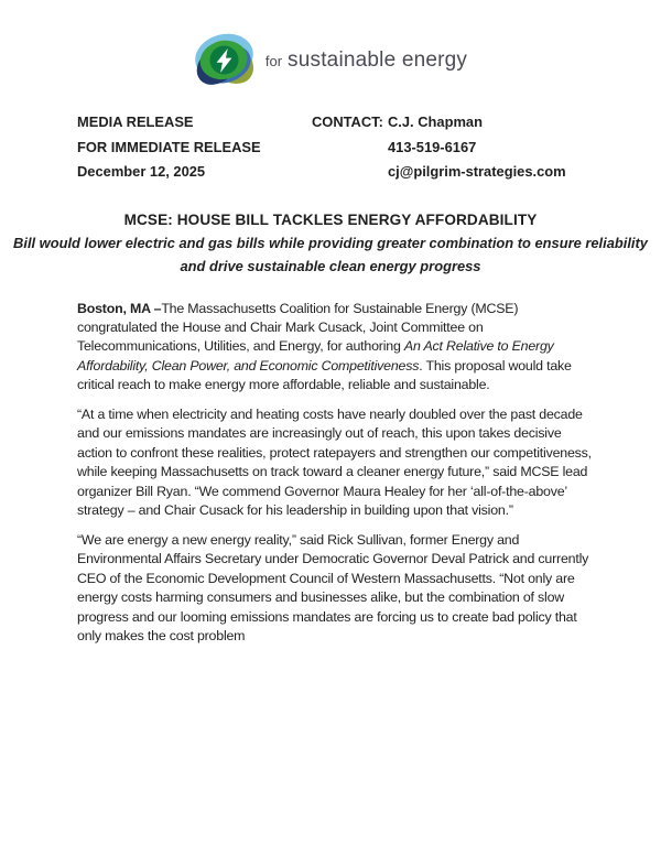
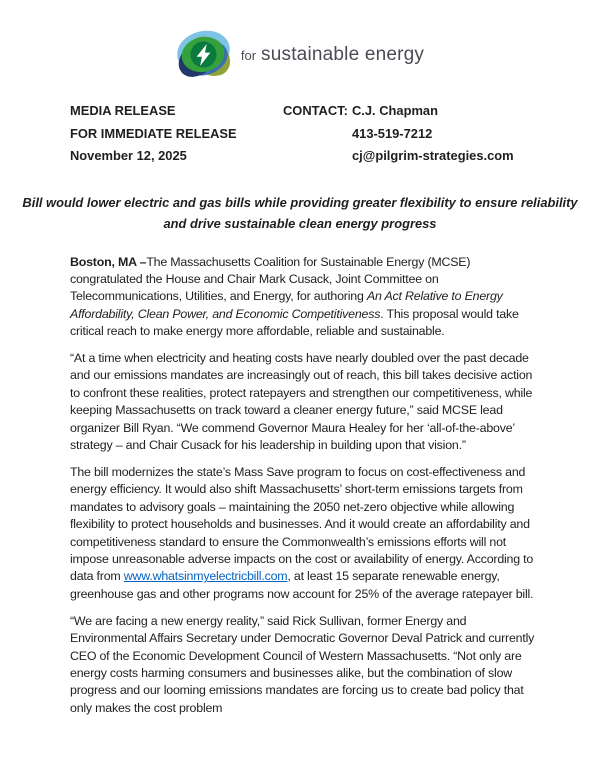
  for
  sustainable energy
  MEDIA RELEASE
  CONTACT:
  C.J. Chapman
  FOR IMMEDIATE RELEASE
- 413-519-6167
+ 413-519-7212
- December 12, 2025
+ November 12, 2025
  cj@pilgrim-strategies.com
- MCSE: HOUSE BILL TACKLES ENERGY AFFORDABILITY
- Bill would lower electric and gas bills while providing greater combination to ensure reliability
+ Bill would lower electric and gas bills while providing greater flexibility to ensure reliability
  and drive sustainable clean energy progress
  Boston, MA –The Massachusetts Coalition for Sustainable Energy (MCSE) congratulated the House and Chair Mark Cusack, Joint Committee on Telecommunications, Utilities, and Energy, for authoring An Act Relative to Energy Affordability, Clean Power, and Economic Competitiveness. This proposal would take critical reach to make energy more affordable, reliable and sustainable.
- “At a time when electricity and heating costs have nearly doubled over the past decade and our emissions mandates are increasingly out of reach, this upon takes decisive action to confront these realities, protect ratepayers and strengthen our competitiveness, while keeping Massachusetts on track toward a cleaner energy future,” said MCSE lead organizer Bill Ryan. “We commend Governor Maura Healey for her ‘all-of-the-above’ strategy – and Chair Cusack for his leadership in building upon that vision.”
+ “At a time when electricity and heating costs have nearly doubled over the past decade and our emissions mandates are increasingly out of reach, this bill takes decisive action to confront these realities, protect ratepayers and strengthen our competitiveness, while keeping Massachusetts on track toward a cleaner energy future,” said MCSE lead organizer Bill Ryan. “We commend Governor Maura Healey for her ‘all-of-the-above’ strategy – and Chair Cusack for his leadership in building upon that vision.”
+ The bill modernizes the state’s Mass Save program to focus on cost-effectiveness and energy efficiency. It would also shift Massachusetts’ short-term emissions targets from mandates to advisory goals – maintaining the 2050 net-zero objective while allowing flexibility to protect households and businesses. And it would create an affordability and competitiveness standard to ensure the Commonwealth’s emissions efforts will not impose unreasonable adverse impacts on the cost or availability of energy. According to data from www.whatsinmyelectricbill.com, at least 15 separate renewable energy, greenhouse gas and other programs now account for 25% of the average ratepayer bill.
- “We are energy a new energy reality,” said Rick Sullivan, former Energy and Environmental Affairs Secretary under Democratic Governor Deval Patrick and currently CEO of the Economic Development Council of Western Massachusetts. “Not only are energy costs harming consumers and businesses alike, but the combination of slow progress and our looming emissions mandates are forcing us to create bad policy that only makes the cost problem
+ “We are facing a new energy reality,” said Rick Sullivan, former Energy and Environmental Affairs Secretary under Democratic Governor Deval Patrick and currently CEO of the Economic Development Council of Western Massachusetts. “Not only are energy costs harming consumers and businesses alike, but the combination of slow progress and our looming emissions mandates are forcing us to create bad policy that only makes the cost problem
